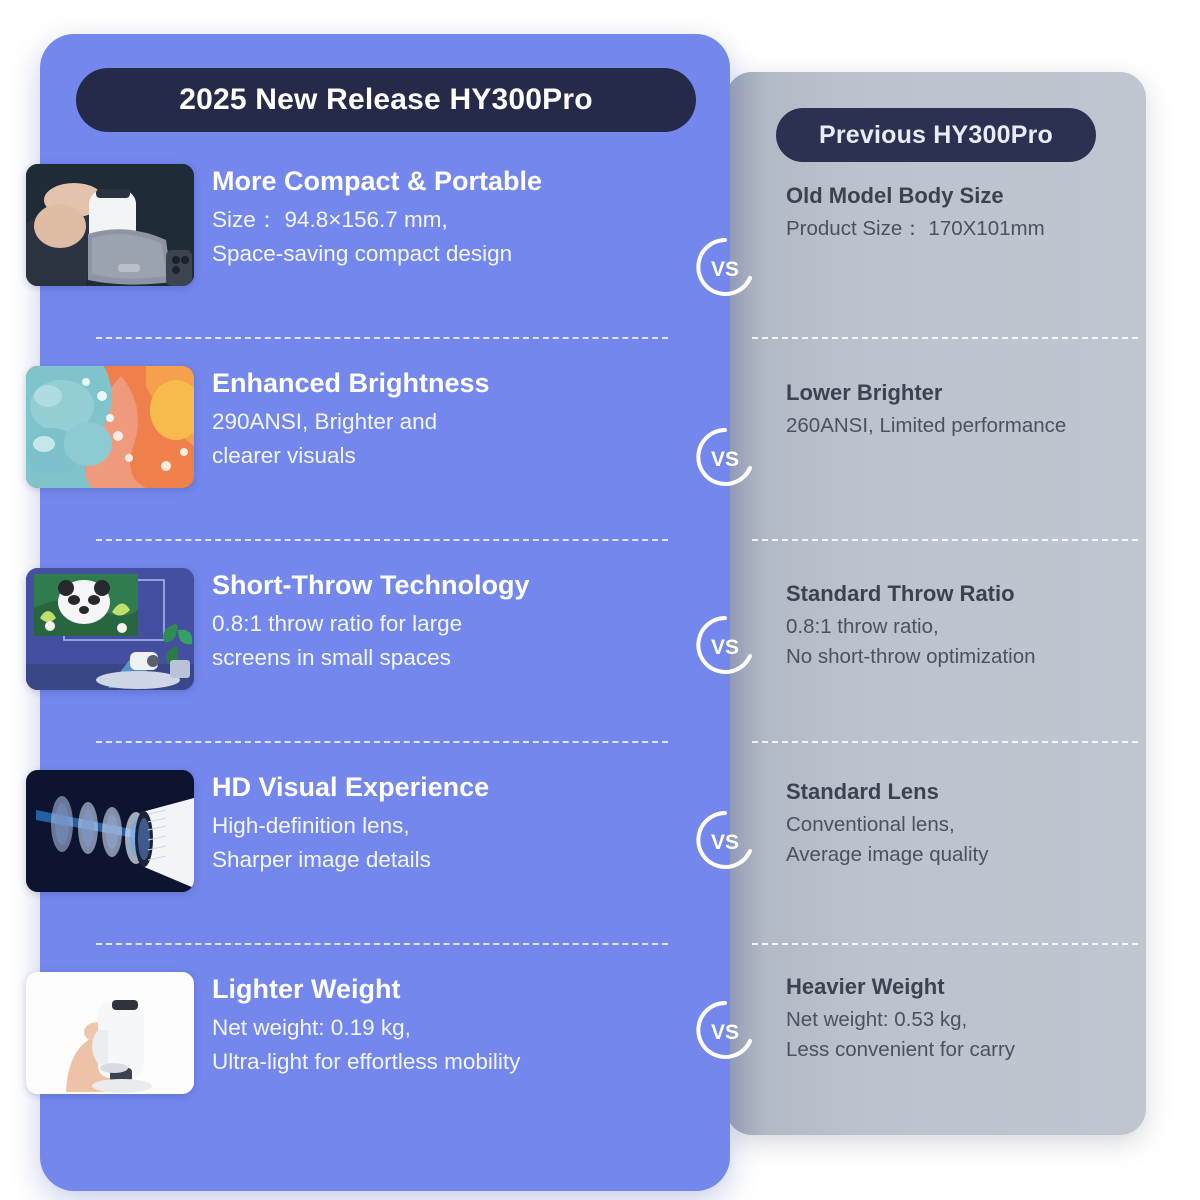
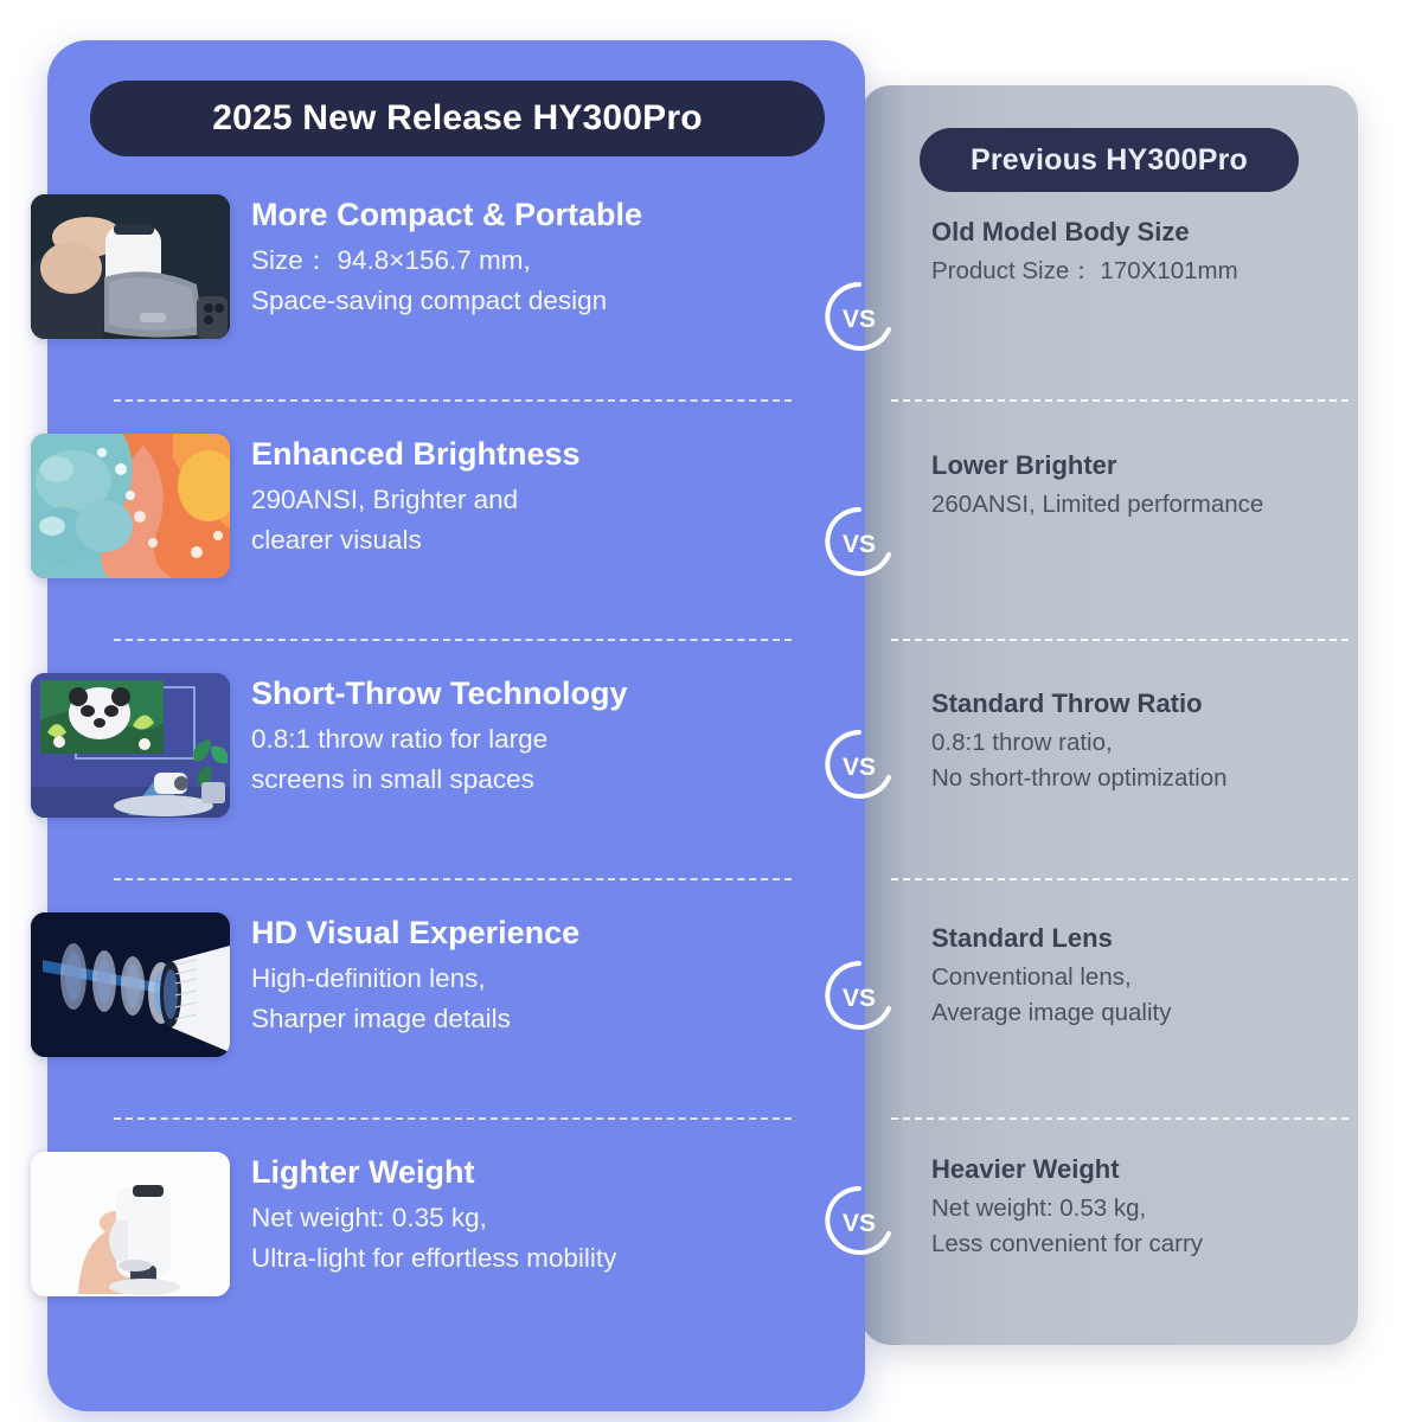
  Previous HY300Pro
  2025 New Release HY300Pro
  More Compact & Portable
  Size： 94.8×156.7 mm,
  Space-saving compact design
  Enhanced Brightness
  290ANSI, Brighter and
  clearer visuals
  Short-Throw Technology
  0.8:1 throw ratio for large
  screens in small spaces
  HD Visual Experience
  High-definition lens,
  Sharper image details
  Lighter Weight
- Net weight: 0.19 kg,
+ Net weight: 0.35 kg,
  Ultra-light for effortless mobility
  Old Model Body Size
  Product Size： 170X101mm
  Lower Brighter
  260ANSI, Limited performance
  Standard Throw Ratio
  0.8:1 throw ratio,
  No short-throw optimization
  Standard Lens
  Conventional lens,
  Average image quality
  Heavier Weight
  Net weight: 0.53 kg,
  Less convenient for carry
  VS
  VS
  VS
  VS
  VS
